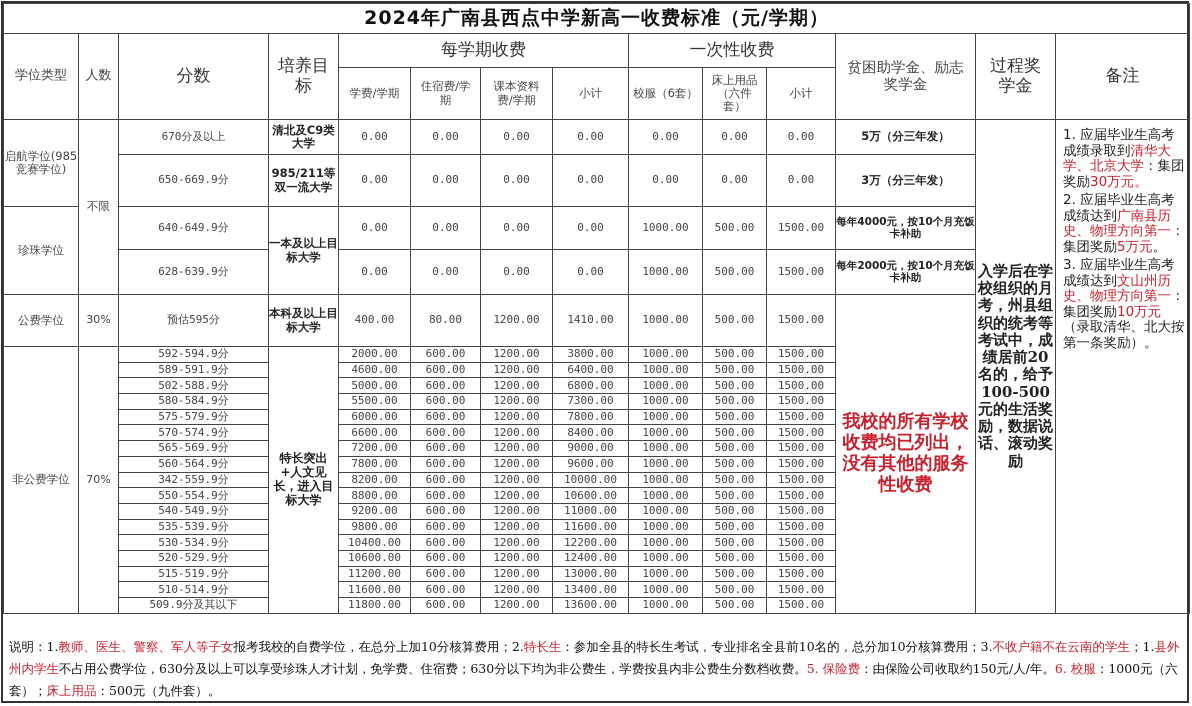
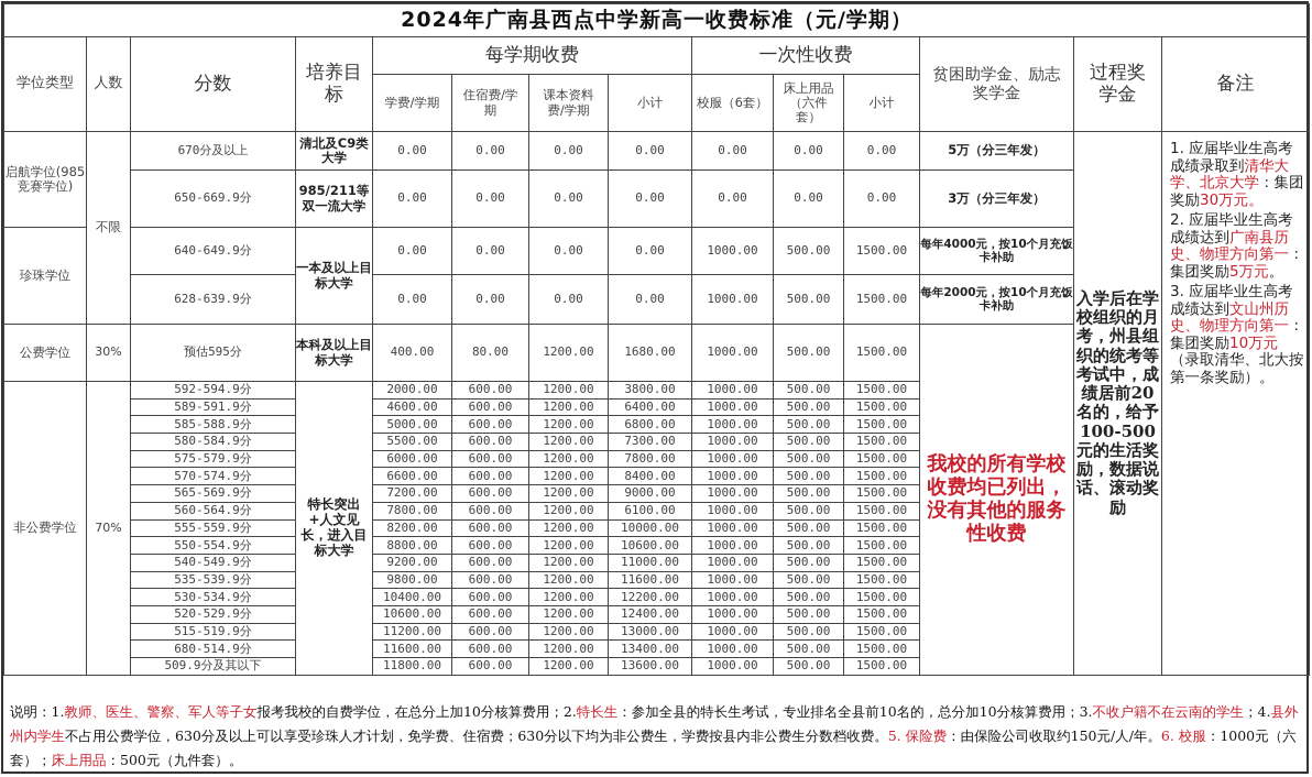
  2024年广南县西点中学新高一收费标准（元/学期）
  学位类型	人数	分数	培养目标	每学期收费	一次性收费	贫困助学金、励志奖学金	过程奖学金	备注
  学费/学期	住宿费/学期	课本资料费/学期	小计	校服（6套）	床上用品（六件套）	小计
  启航学位(985竞赛学位)	不限	670分及以上	清北及C9类大学	0.00	0.00	0.00	0.00	0.00	0.00	0.00	5万（分三年发）	入学后在学校组织的月考，州县组织的统考等考试中，成绩居前20名的，给予100-500元的生活奖励，数据说话、滚动奖励	1. 应届毕业生高考成绩录取到清华大学、北京大学：集团奖励30万元。 2. 应届毕业生高考成绩达到广南县历史、物理方向第一：集团奖励5万元。 3. 应届毕业生高考成绩达到文山州历史、物理方向第一：集团奖励10万元（录取清华、北大按第一条奖励）。
  650-669.9分	985/211等双一流大学	0.00	0.00	0.00	0.00	0.00	0.00	0.00	3万（分三年发）
  珍珠学位	640-649.9分	一本及以上目标大学	0.00	0.00	0.00	0.00	1000.00	500.00	1500.00	每年4000元，按10个月充饭卡补助
  628-639.9分	0.00	0.00	0.00	0.00	1000.00	500.00	1500.00	每年2000元，按10个月充饭卡补助
- 公费学位	30%	预估595分	本科及以上目标大学	400.00	80.00	1200.00	1410.00	1000.00	500.00	1500.00	我校的所有学校收费均已列出，没有其他的服务性收费
+ 公费学位	30%	预估595分	本科及以上目标大学	400.00	80.00	1200.00	1680.00	1000.00	500.00	1500.00	我校的所有学校收费均已列出，没有其他的服务性收费
  非公费学位	70%	592-594.9分	特长突出+人文见长，进入目标大学	2000.00	600.00	1200.00	3800.00	1000.00	500.00	1500.00
  589-591.9分	4600.00	600.00	1200.00	6400.00	1000.00	500.00	1500.00
- 502-588.9分	5000.00	600.00	1200.00	6800.00	1000.00	500.00	1500.00
+ 585-588.9分	5000.00	600.00	1200.00	6800.00	1000.00	500.00	1500.00
  580-584.9分	5500.00	600.00	1200.00	7300.00	1000.00	500.00	1500.00
  575-579.9分	6000.00	600.00	1200.00	7800.00	1000.00	500.00	1500.00
  570-574.9分	6600.00	600.00	1200.00	8400.00	1000.00	500.00	1500.00
  565-569.9分	7200.00	600.00	1200.00	9000.00	1000.00	500.00	1500.00
- 560-564.9分	7800.00	600.00	1200.00	9600.00	1000.00	500.00	1500.00
+ 560-564.9分	7800.00	600.00	1200.00	6100.00	1000.00	500.00	1500.00
- 342-559.9分	8200.00	600.00	1200.00	10000.00	1000.00	500.00	1500.00
+ 555-559.9分	8200.00	600.00	1200.00	10000.00	1000.00	500.00	1500.00
  550-554.9分	8800.00	600.00	1200.00	10600.00	1000.00	500.00	1500.00
  540-549.9分	9200.00	600.00	1200.00	11000.00	1000.00	500.00	1500.00
  535-539.9分	9800.00	600.00	1200.00	11600.00	1000.00	500.00	1500.00
  530-534.9分	10400.00	600.00	1200.00	12200.00	1000.00	500.00	1500.00
  520-529.9分	10600.00	600.00	1200.00	12400.00	1000.00	500.00	1500.00
  515-519.9分	11200.00	600.00	1200.00	13000.00	1000.00	500.00	1500.00
- 510-514.9分	11600.00	600.00	1200.00	13400.00	1000.00	500.00	1500.00
+ 680-514.9分	11600.00	600.00	1200.00	13400.00	1000.00	500.00	1500.00
  509.9分及其以下	11800.00	600.00	1200.00	13600.00	1000.00	500.00	1500.00
- 说明：1.教师、医生、警察、军人等子女报考我校的自费学位，在总分上加10分核算费用；2.特长生：参加全县的特长生考试，专业排名全县前10名的，总分加10分核算费用；3.不收户籍不在云南的学生；1.县外州内学生不占用公费学位，630分及以上可以享受珍珠人才计划，免学费、住宿费；630分以下均为非公费生，学费按县内非公费生分数档收费。5. 保险费：由保险公司收取约150元/人/年。6. 校服：1000元（六套）；床上用品：500元（九件套）。
+ 说明：1.教师、医生、警察、军人等子女报考我校的自费学位，在总分上加10分核算费用；2.特长生：参加全县的特长生考试，专业排名全县前10名的，总分加10分核算费用；3.不收户籍不在云南的学生；4.县外州内学生不占用公费学位，630分及以上可以享受珍珠人才计划，免学费、住宿费；630分以下均为非公费生，学费按县内非公费生分数档收费。5. 保险费：由保险公司收取约150元/人/年。6. 校服：1000元（六套）；床上用品：500元（九件套）。
